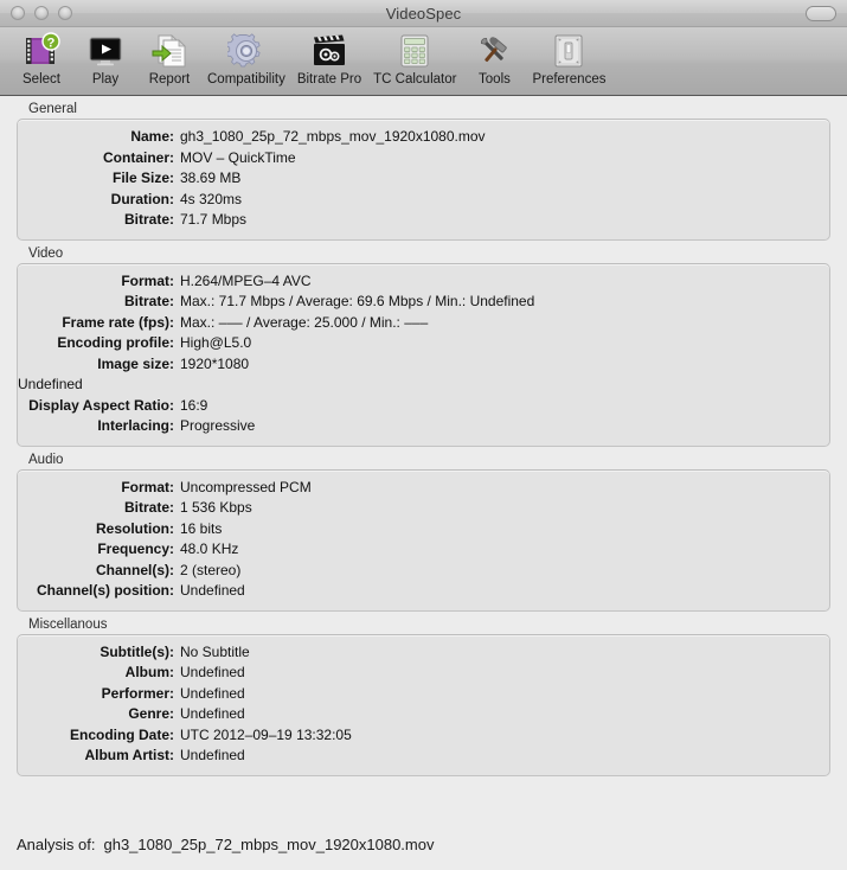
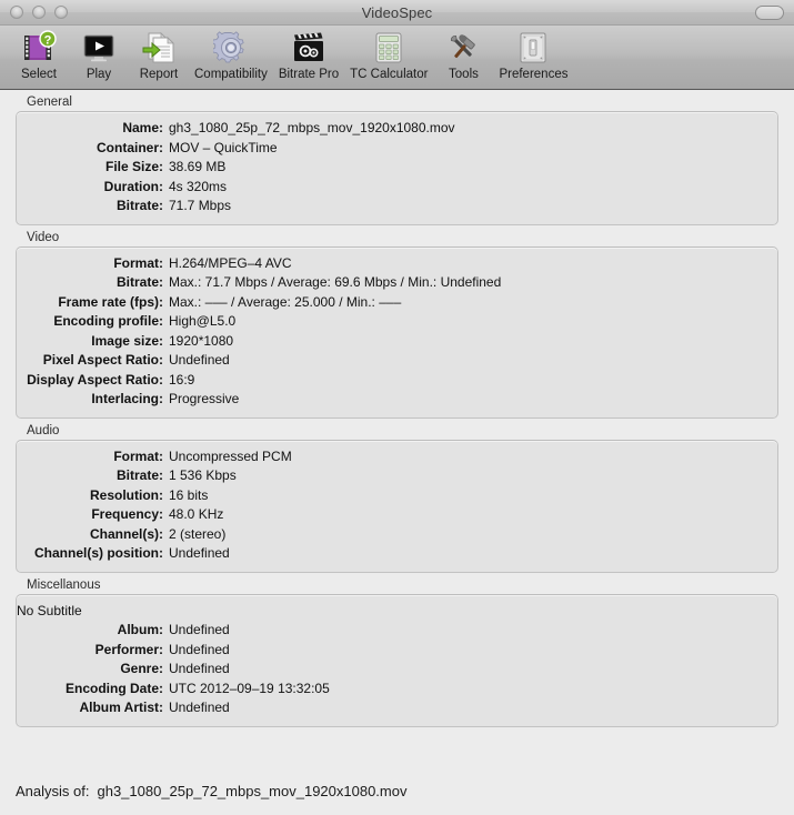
  VideoSpec
  ?
  Select
  Play
  Report
  Compatibility
  Bitrate Pro
  TC Calculator
  Tools
  Preferences
  General
  Name:
  gh3_1080_25p_72_mbps_mov_1920x1080.mov
  Container:
  MOV – QuickTime
  File Size:
  38.69 MB
  Duration:
  4s 320ms
  Bitrate:
  71.7 Mbps
  Video
  Format:
  H.264/MPEG–4 AVC
  Bitrate:
  Max.: 71.7 Mbps / Average: 69.6 Mbps / Min.: Undefined
  Frame rate (fps):
  Max.: ––– / Average: 25.000 / Min.: –––
  Encoding profile:
  High@L5.0
  Image size:
  1920*1080
+ Pixel Aspect Ratio:
  Undefined
  Display Aspect Ratio:
  16:9
  Interlacing:
  Progressive
  Audio
  Format:
  Uncompressed PCM
  Bitrate:
  1 536 Kbps
  Resolution:
  16 bits
  Frequency:
  48.0 KHz
  Channel(s):
  2 (stereo)
  Channel(s) position:
  Undefined
  Miscellanous
- Subtitle(s):
  No Subtitle
  Album:
  Undefined
  Performer:
  Undefined
  Genre:
  Undefined
  Encoding Date:
  UTC 2012–09–19 13:32:05
  Album Artist:
  Undefined
  Analysis of:
  gh3_1080_25p_72_mbps_mov_1920x1080.mov
